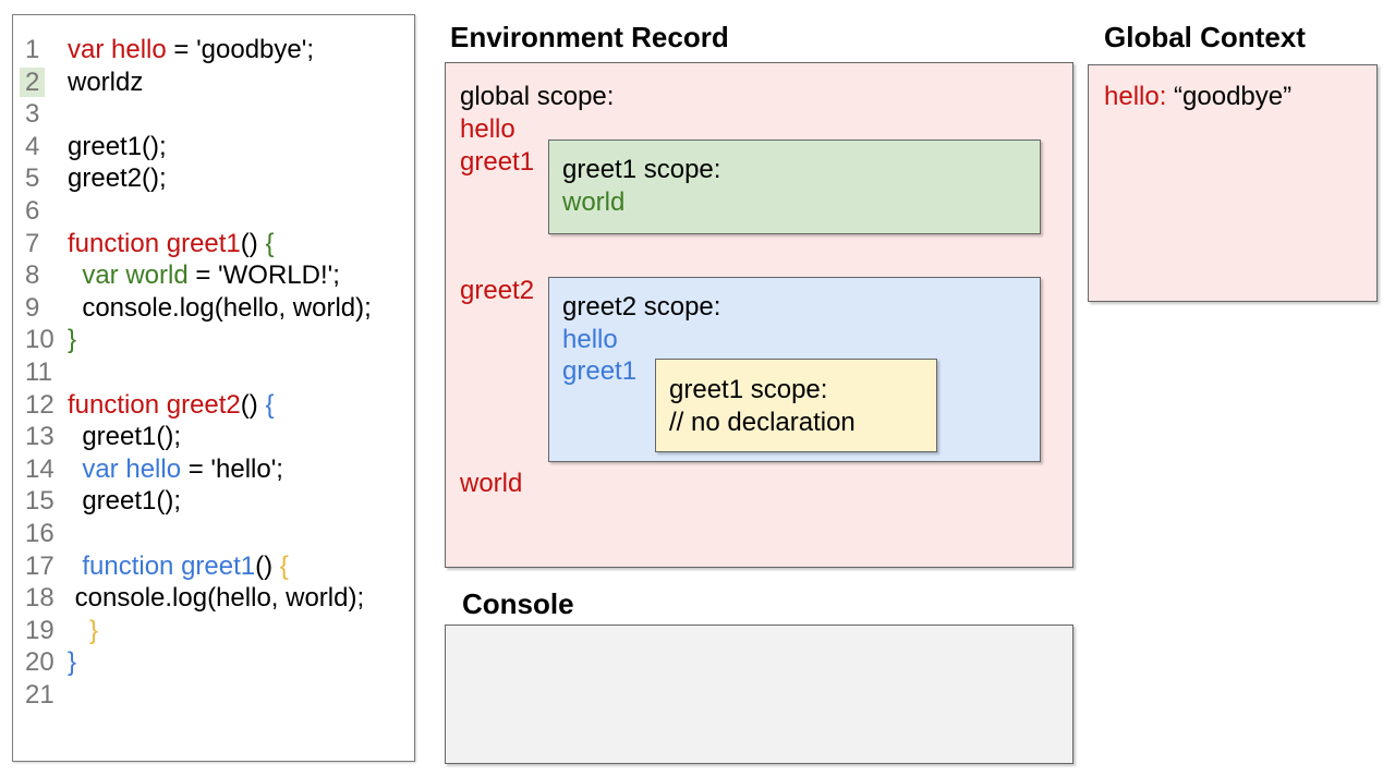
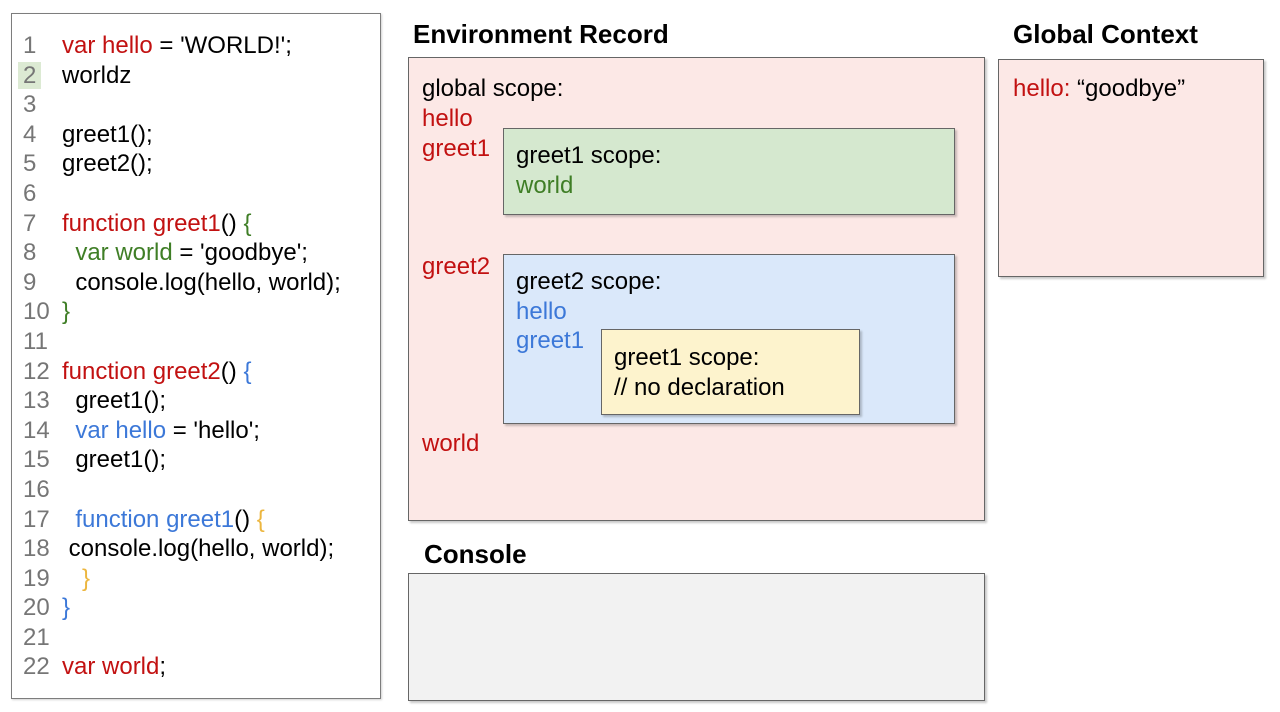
  1
- var hello = 'goodbye';
+ var hello = 'WORLD!';
  2
  worldz
  3
  4
  greet1();
  5
  greet2();
  6
  7
  function greet1() {
  8
- var world = 'WORLD!';
+ var world = 'goodbye';
  9
  console.log(hello, world);
  10
  }
  11
  12
  function greet2() {
  13
  greet1();
  14
  var hello = 'hello';
  15
  greet1();
  16
  17
  function greet1() {
  18
  console.log(hello, world);
  19
  }
  20
  }
  21
+ 22
+ var world;
  Environment Record
  global scope:
  hello
  greet1
  greet2
  world
  greet1 scope:
  world
  greet2 scope:
  hello
  greet1
  greet1 scope:
  // no declaration
  Global Context
  hello: “goodbye”
  Console
